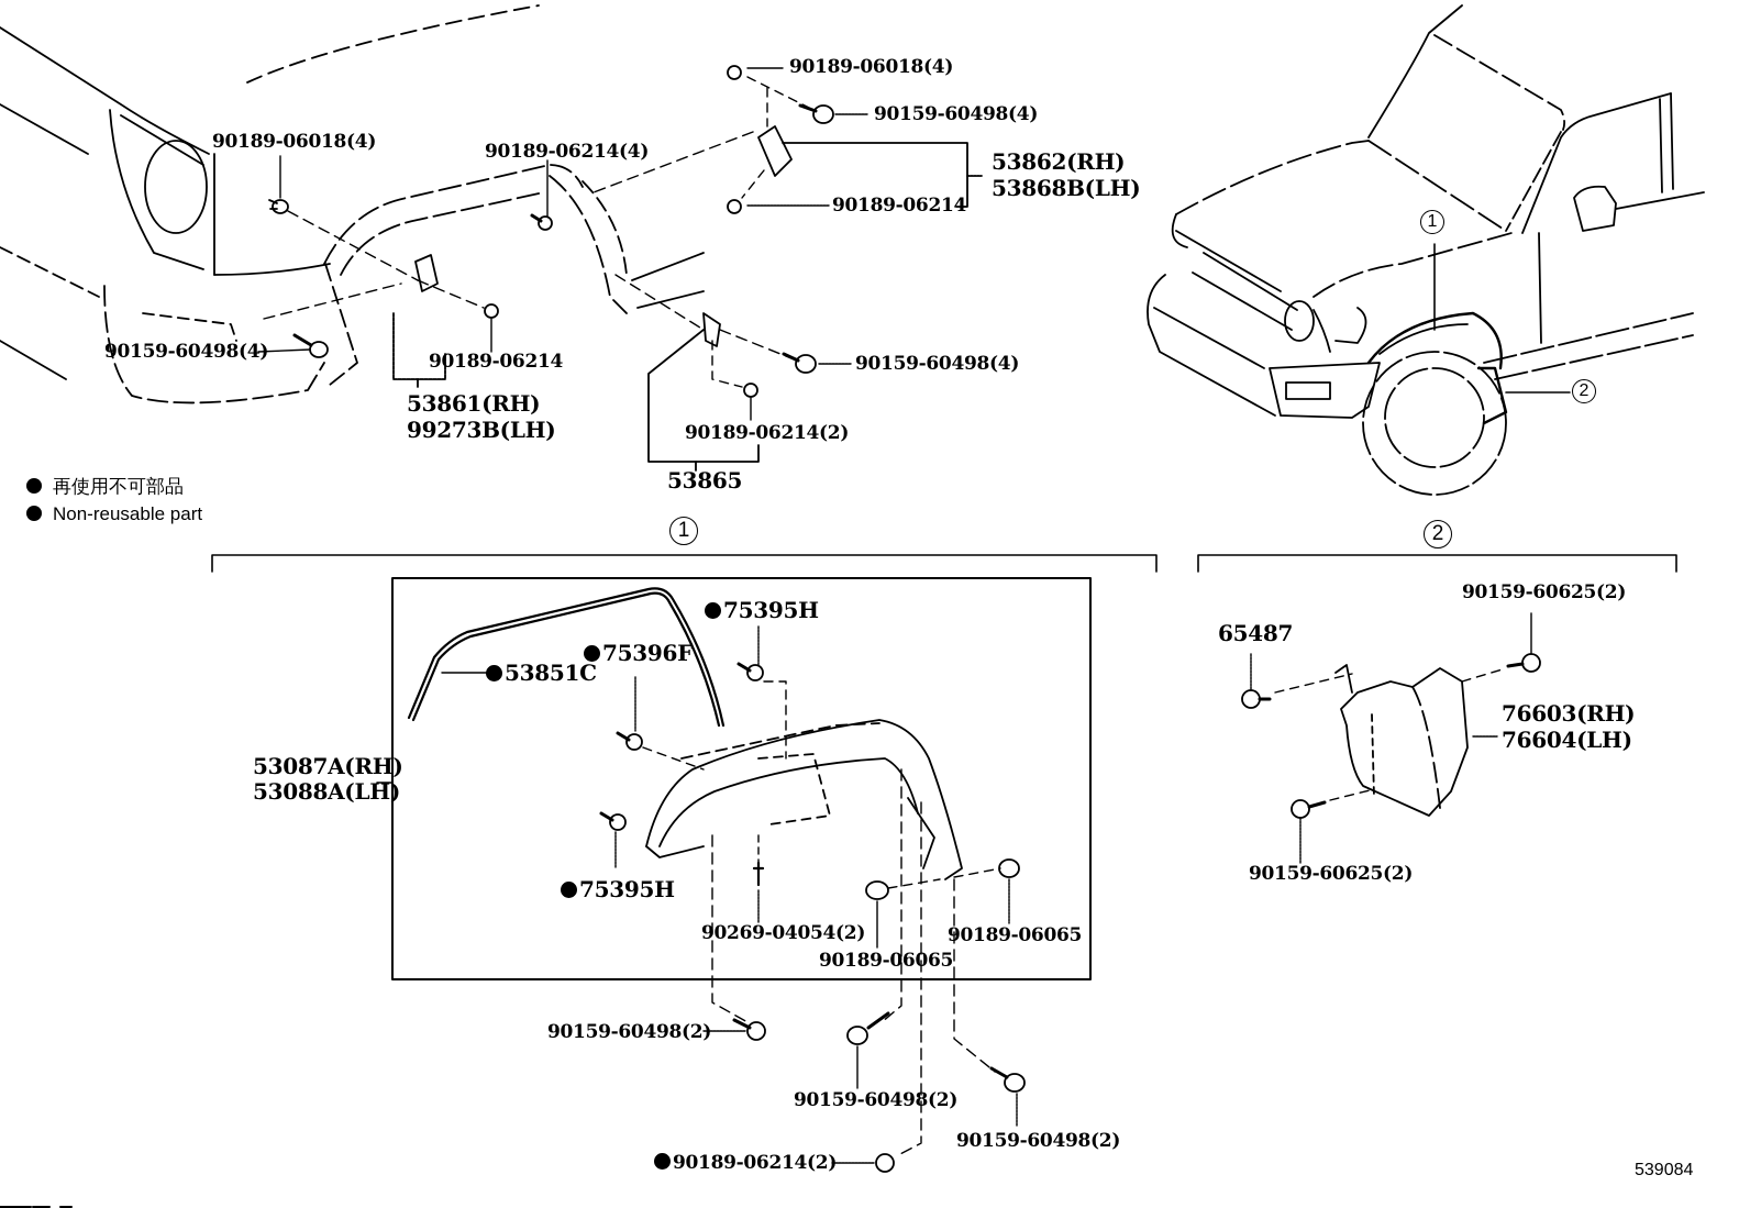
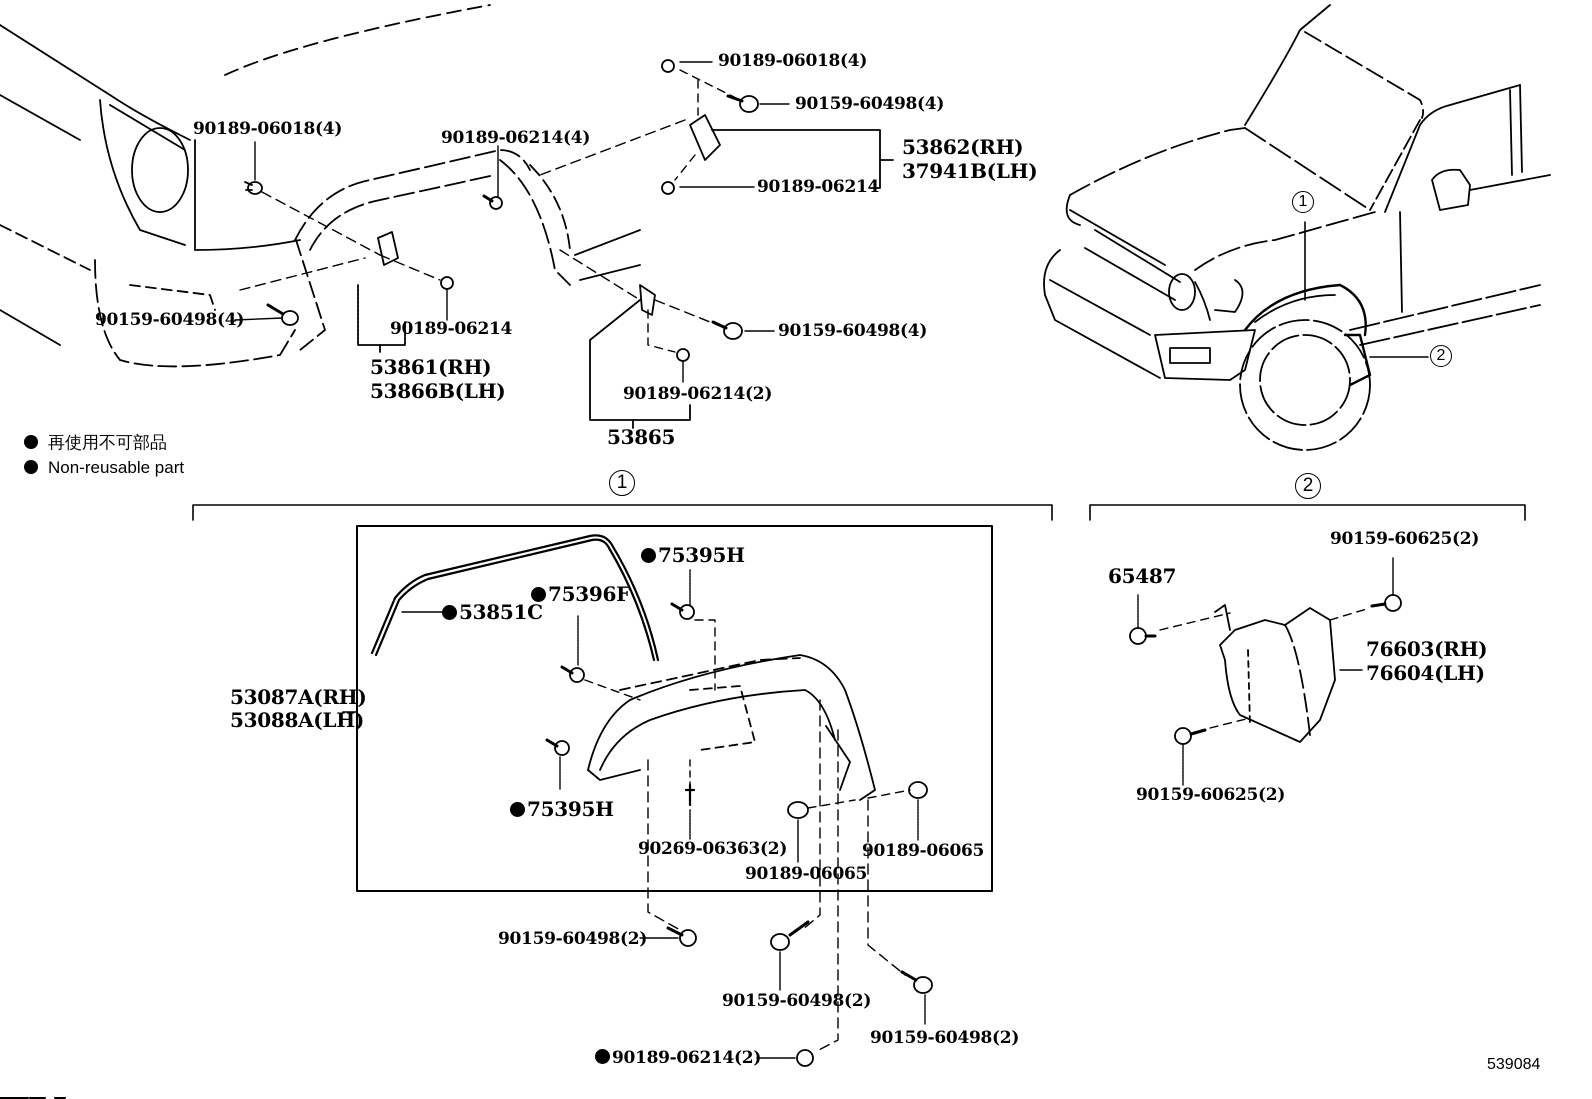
  90189-06018(4)
  90189-06214(4)
  90159-60498(4)
  90189-06214
  53861(RH)
- 99273B(LH)
+ 53866B(LH)
  90189-06018(4)
  90159-60498(4)
  53862(RH)
- 53868B(LH)
+ 37941B(LH)
  90189-06214
  90159-60498(4)
  90189-06214(2)
  53865
  再使用不可部品
  Non-reusable part
  1
  2
  1
  2
  53087A(RH)
  53088A(LH)
  53851C
  75396F
  75395H
  75395H
- 90269-04054(2)
+ 90269-06363(2)
  90189-06065
  90189-06065
  90159-60498(2)
  90159-60498(2)
  90159-60498(2)
  90189-06214(2)
  65487
  90159-60625(2)
  76603(RH)
  76604(LH)
  90159-60625(2)
  539084
